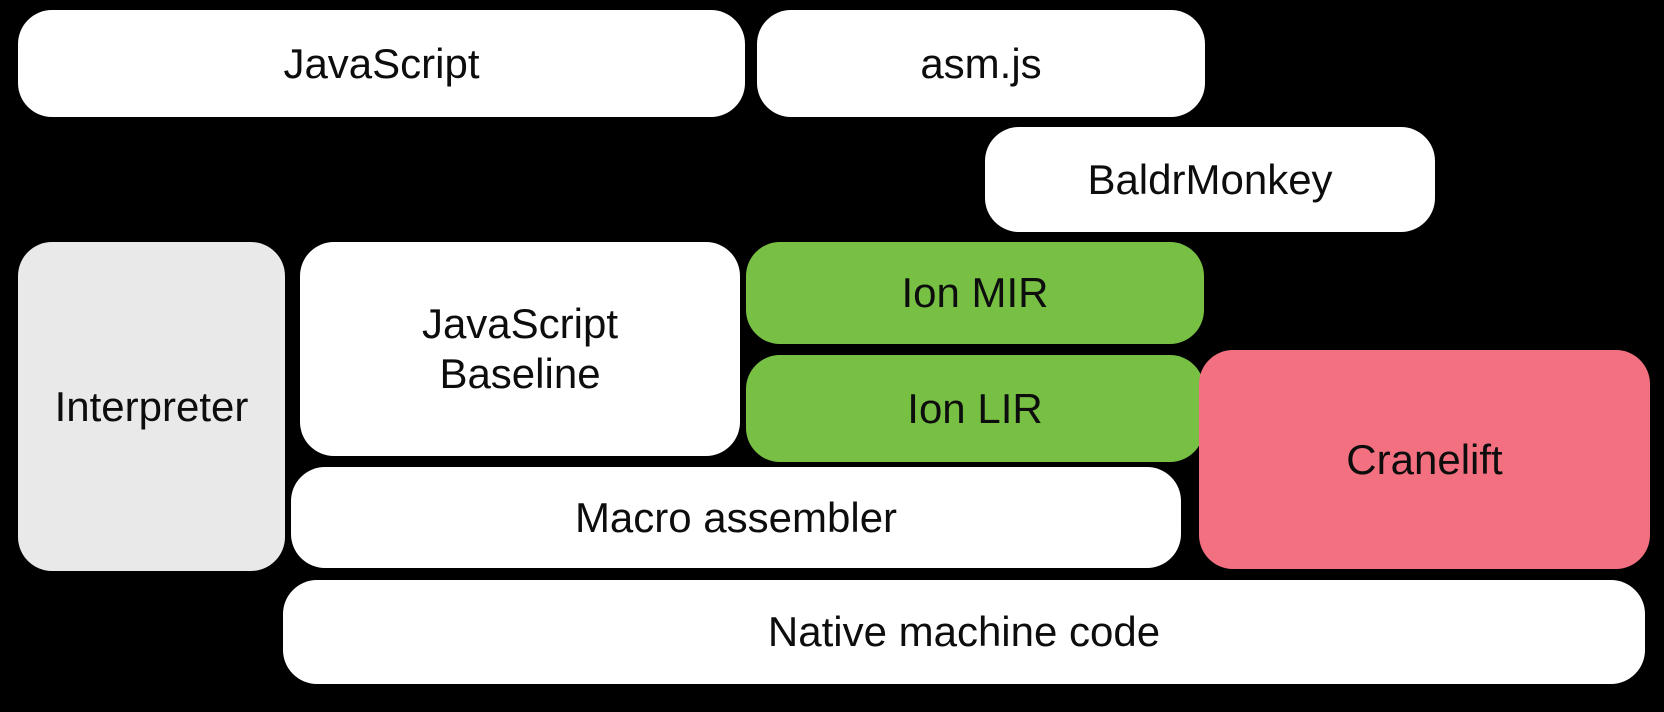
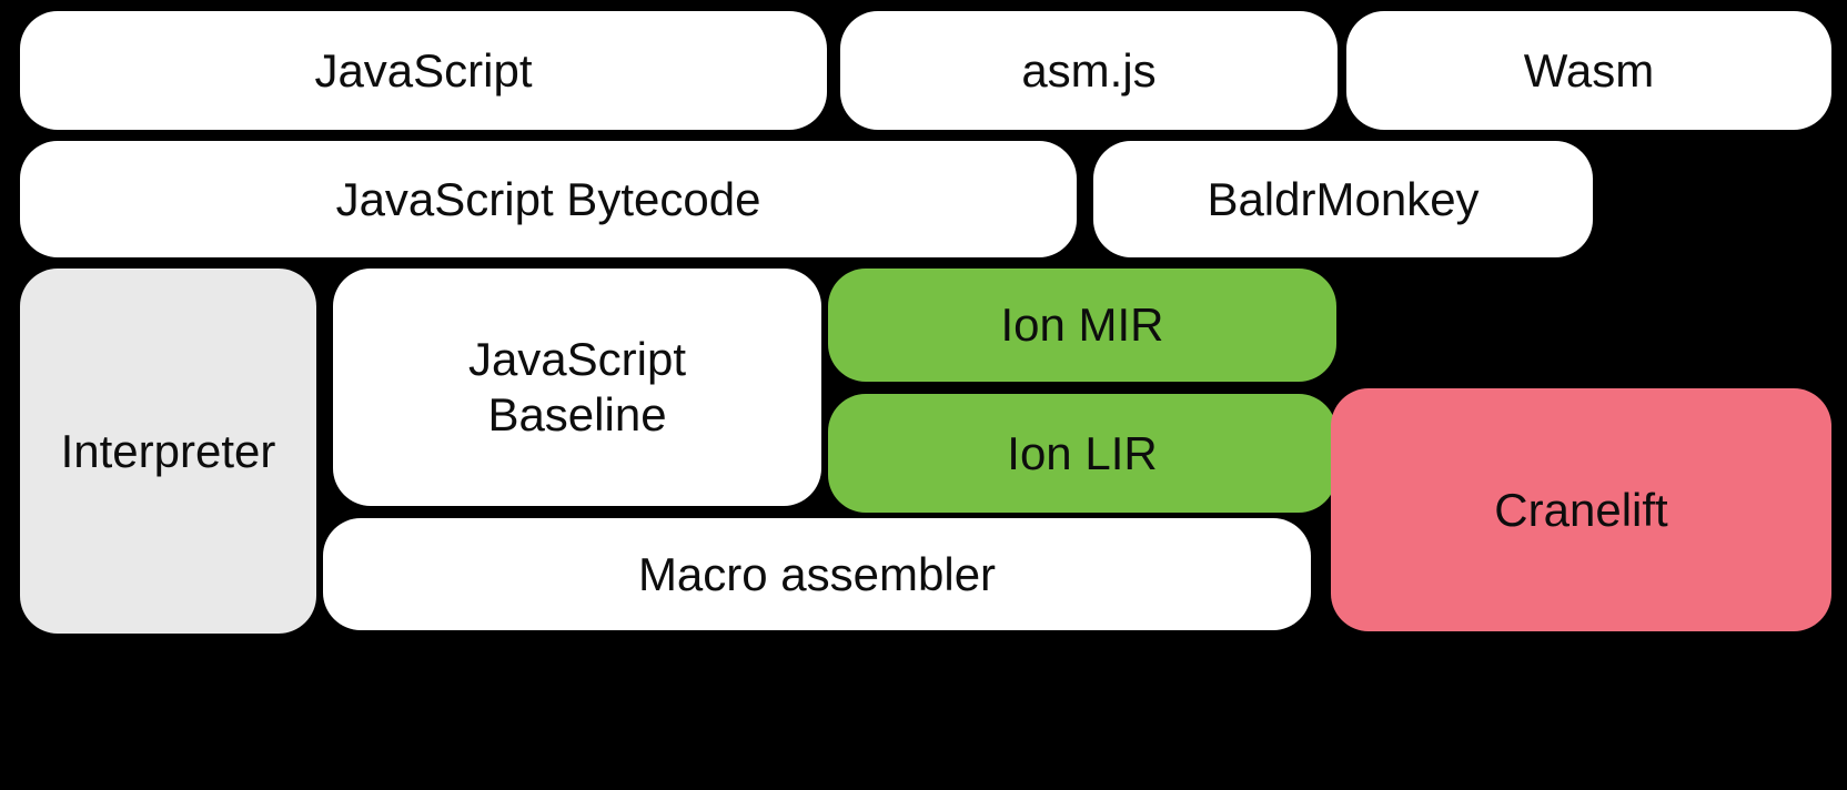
  JavaScript
  asm.js
+ Wasm
+ JavaScript Bytecode
  BaldrMonkey
  Interpreter
  JavaScript
  Baseline
  Ion MIR
  Ion LIR
  Cranelift
  Macro assembler
- Native machine code
